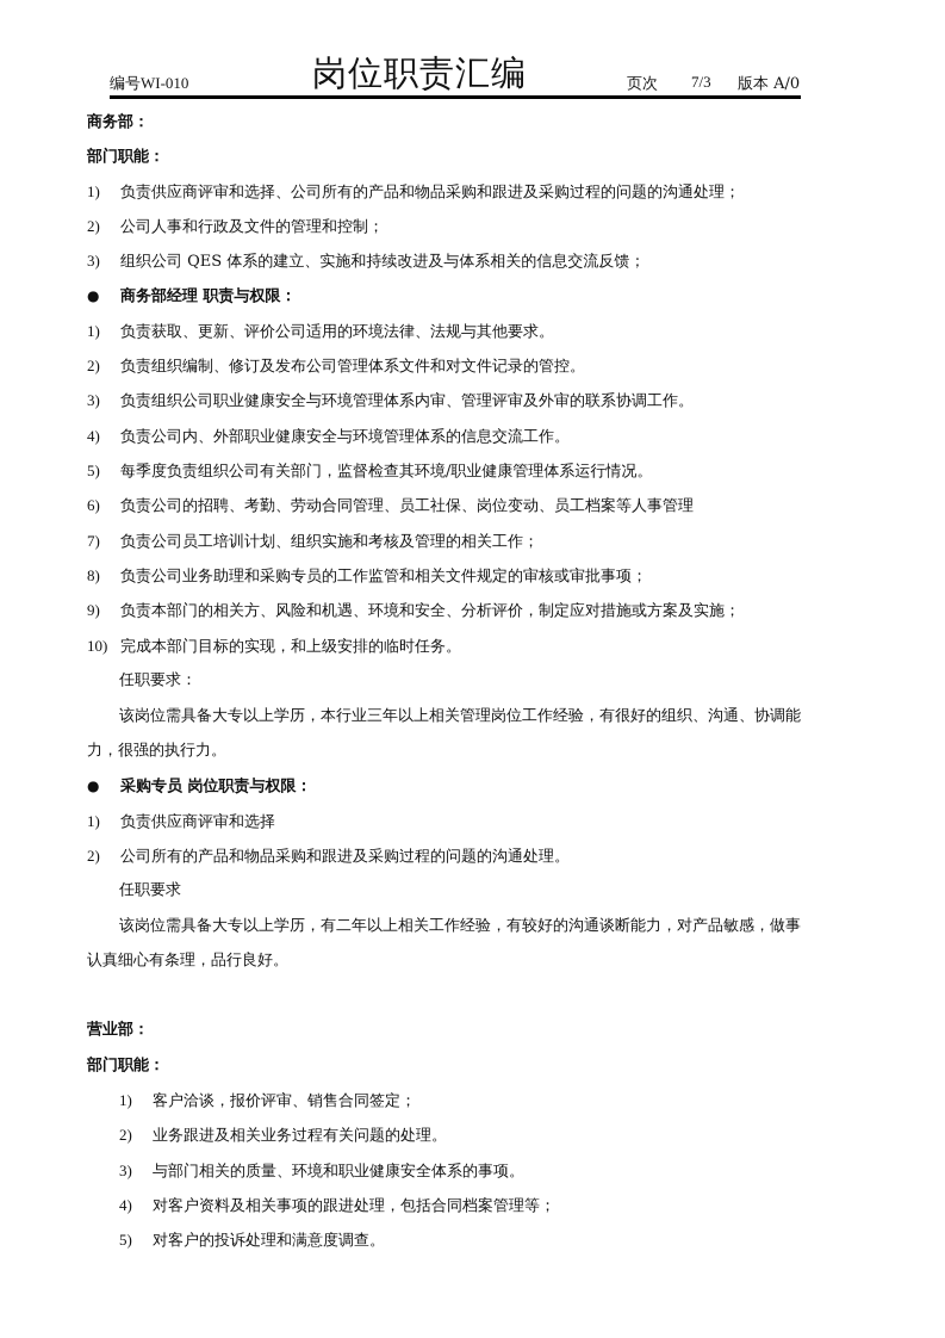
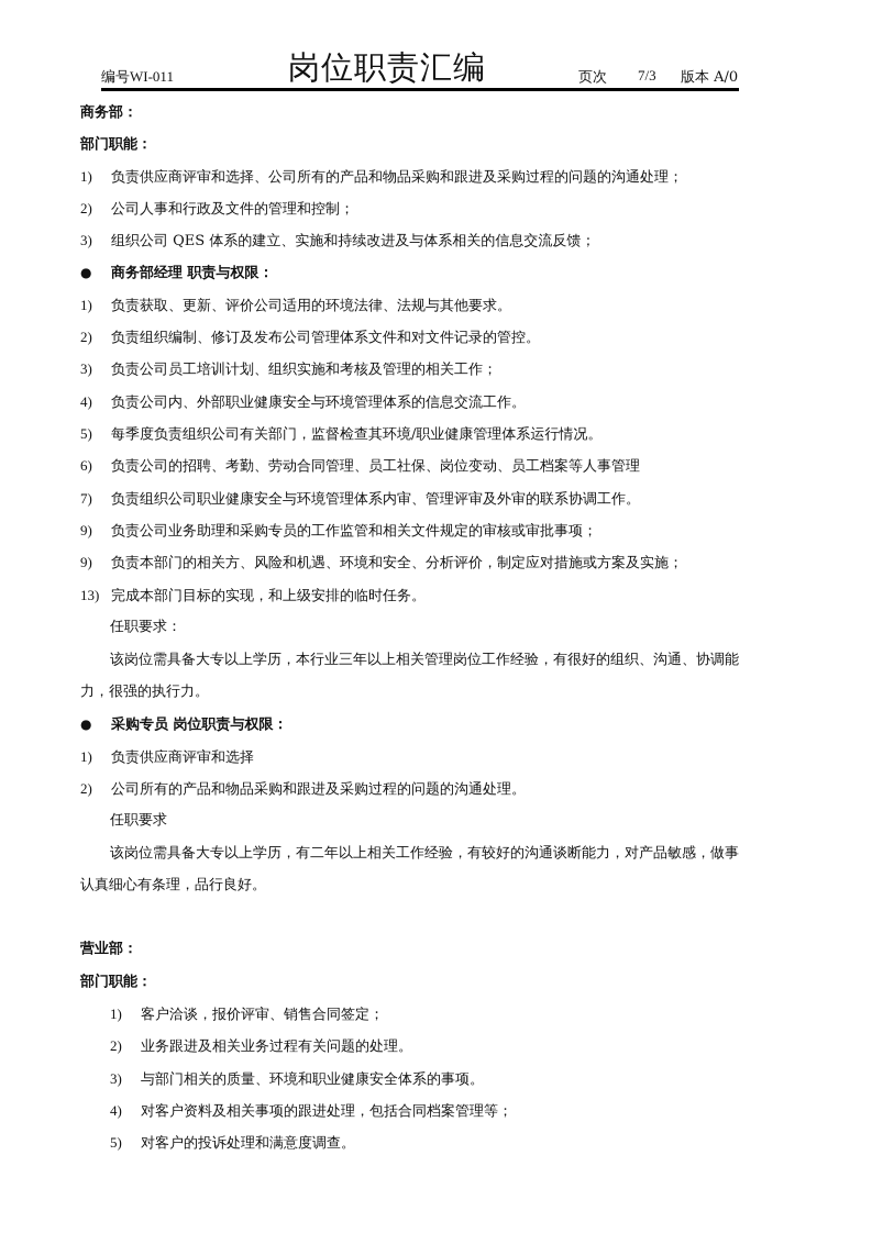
- 编号WI-010
+ 编号WI-011
  岗位职责汇编
  页次
  7/3
  版本 A/0
  商务部：
  部门职能：
  1) 负责供应商评审和选择、公司所有的产品和物品采购和跟进及采购过程的问题的沟通处理；
  2) 公司人事和行政及文件的管理和控制；
  3) 组织公司 QES 体系的建立、实施和持续改进及与体系相关的信息交流反馈；
  ● 商务部经理 职责与权限：
  1) 负责获取、更新、评价公司适用的环境法律、法规与其他要求。
  2) 负责组织编制、修订及发布公司管理体系文件和对文件记录的管控。
- 3) 负责组织公司职业健康安全与环境管理体系内审、管理评审及外审的联系协调工作。
+ 3) 负责公司员工培训计划、组织实施和考核及管理的相关工作；
  4) 负责公司内、外部职业健康安全与环境管理体系的信息交流工作。
  5) 每季度负责组织公司有关部门，监督检查其环境/职业健康管理体系运行情况。
  6) 负责公司的招聘、考勤、劳动合同管理、员工社保、岗位变动、员工档案等人事管理
- 7) 负责公司员工培训计划、组织实施和考核及管理的相关工作；
+ 7) 负责组织公司职业健康安全与环境管理体系内审、管理评审及外审的联系协调工作。
- 8) 负责公司业务助理和采购专员的工作监管和相关文件规定的审核或审批事项；
+ 9) 负责公司业务助理和采购专员的工作监管和相关文件规定的审核或审批事项；
  9) 负责本部门的相关方、风险和机遇、环境和安全、分析评价，制定应对措施或方案及实施；
- 10) 完成本部门目标的实现，和上级安排的临时任务。
+ 13) 完成本部门目标的实现，和上级安排的临时任务。
  任职要求：
  该岗位需具备大专以上学历，本行业三年以上相关管理岗位工作经验，有很好的组织、沟通、协调能
  力，很强的执行力。
  ● 采购专员 岗位职责与权限：
  1) 负责供应商评审和选择
  2) 公司所有的产品和物品采购和跟进及采购过程的问题的沟通处理。
  任职要求
  该岗位需具备大专以上学历，有二年以上相关工作经验，有较好的沟通谈断能力，对产品敏感，做事
  认真细心有条理，品行良好。
  营业部：
  部门职能：
  1) 客户洽谈，报价评审、销售合同签定；
  2) 业务跟进及相关业务过程有关问题的处理。
  3) 与部门相关的质量、环境和职业健康安全体系的事项。
  4) 对客户资料及相关事项的跟进处理，包括合同档案管理等；
  5) 对客户的投诉处理和满意度调查。
